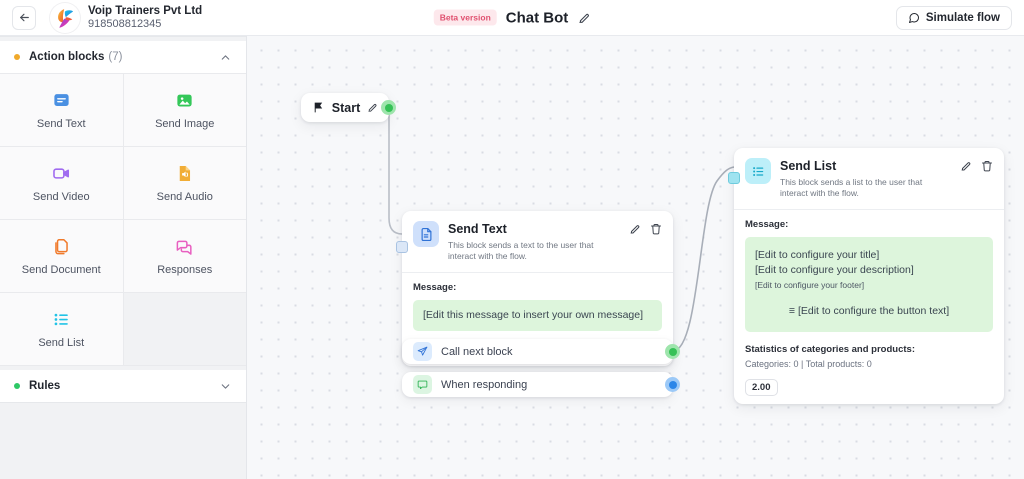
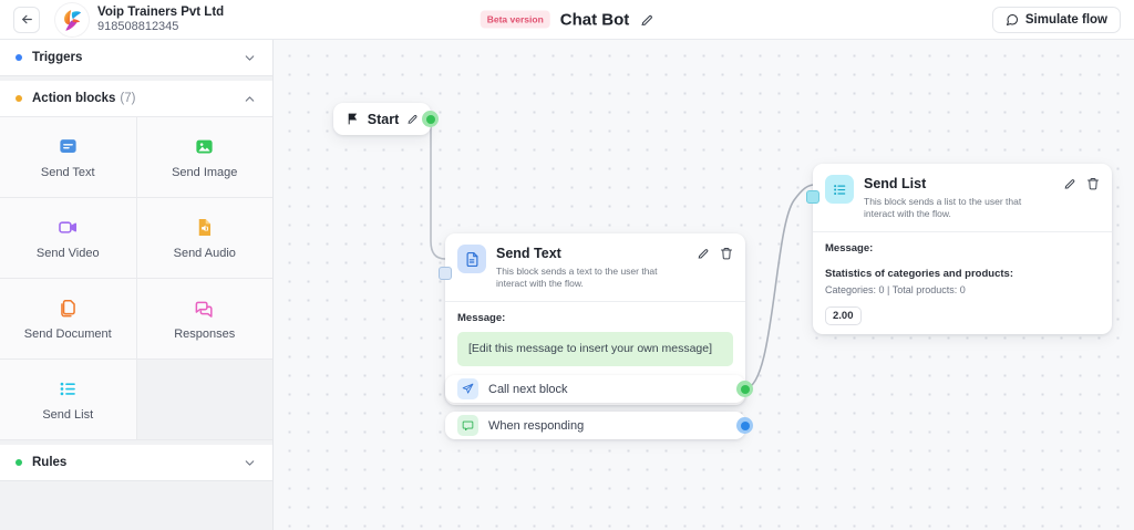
  Voip Trainers Pvt Ltd
  918508812345
  Beta version
  Chat Bot
  Simulate flow
+ Triggers
  Action blocks
  (7)
  Send Text
  Send Image
  Send Video
  Send Audio
  Send Document
  Responses
  Send List
  Rules
  Start
  Send Text
  This block sends a text to the user that interact with the flow.
  Message:
  [Edit this message to insert your own message]
  Call next block
  When responding
  Send List
  This block sends a list to the user that interact with the flow.
  Message:
- [Edit to configure your title]
- [Edit to configure your description]
- [Edit to configure your footer]
- ≡ [Edit to configure the button text]
  Statistics of categories and products:
  Categories: 0 | Total products: 0
  2.00
